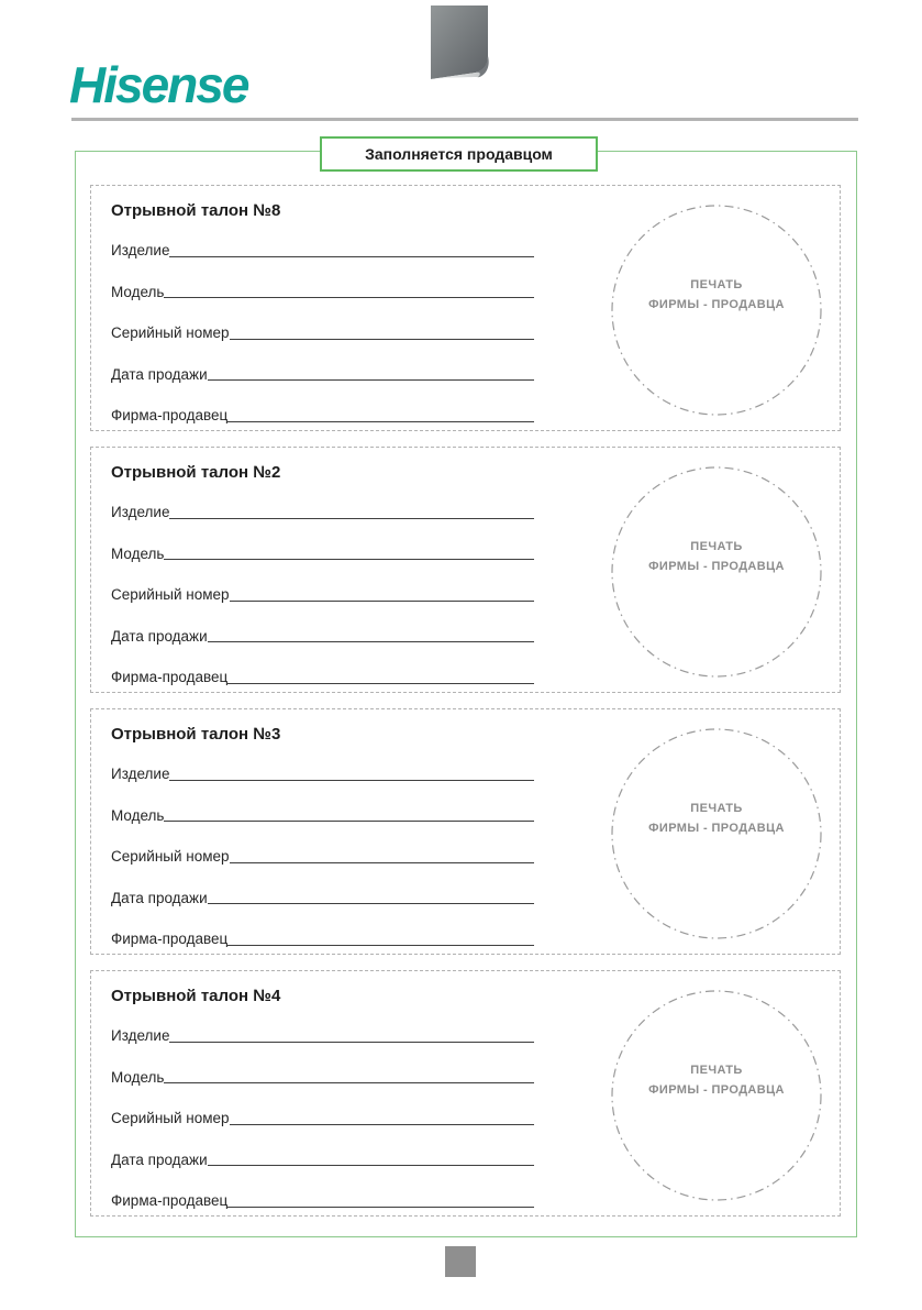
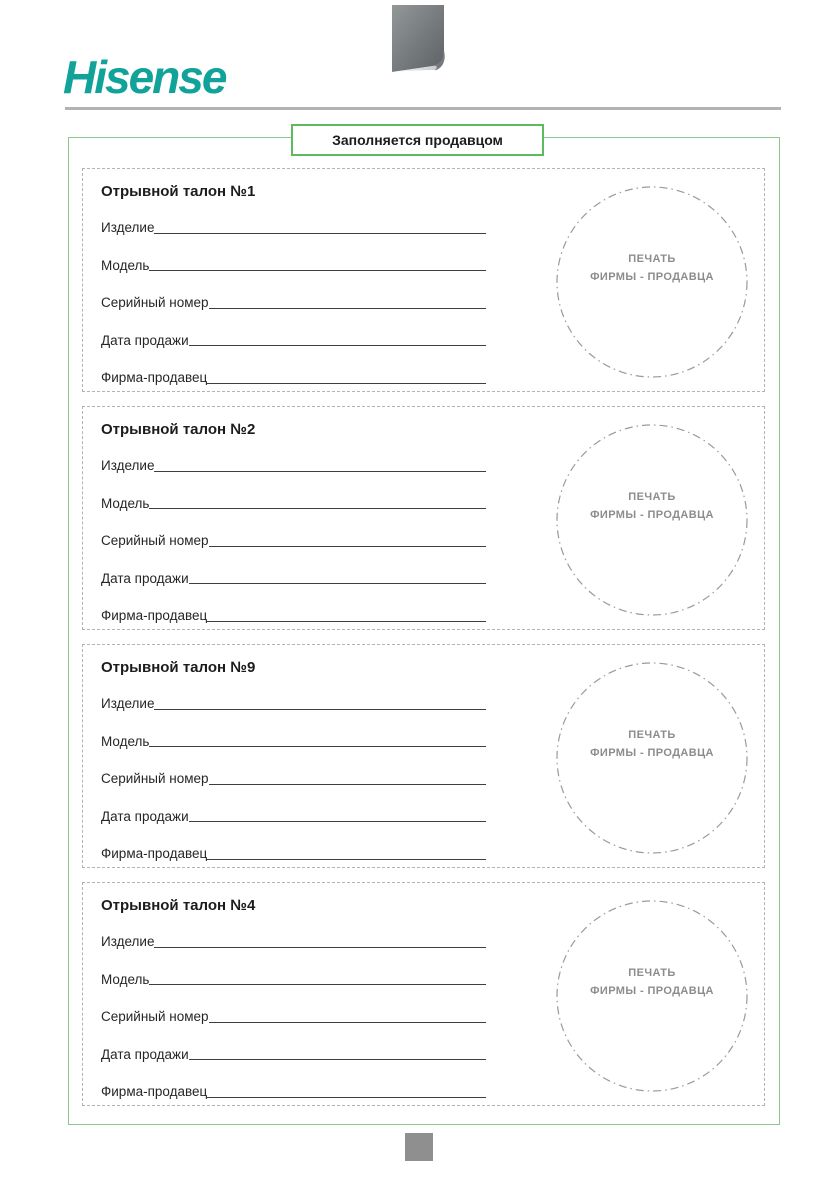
  Hisense
  Заполняется продавцом
- Отрывной талон №8
+ Отрывной талон №1
  Изделие
  Модель
  Серийный номер
  Дата продажи
  Фирма-продавец
  ПЕЧАТЬ
  ФИРМЫ - ПРОДАВЦА
  Отрывной талон №2
  Изделие
  Модель
  Серийный номер
  Дата продажи
  Фирма-продавец
  ПЕЧАТЬ
  ФИРМЫ - ПРОДАВЦА
- Отрывной талон №3
+ Отрывной талон №9
  Изделие
  Модель
  Серийный номер
  Дата продажи
  Фирма-продавец
  ПЕЧАТЬ
  ФИРМЫ - ПРОДАВЦА
  Отрывной талон №4
  Изделие
  Модель
  Серийный номер
  Дата продажи
  Фирма-продавец
  ПЕЧАТЬ
  ФИРМЫ - ПРОДАВЦА
